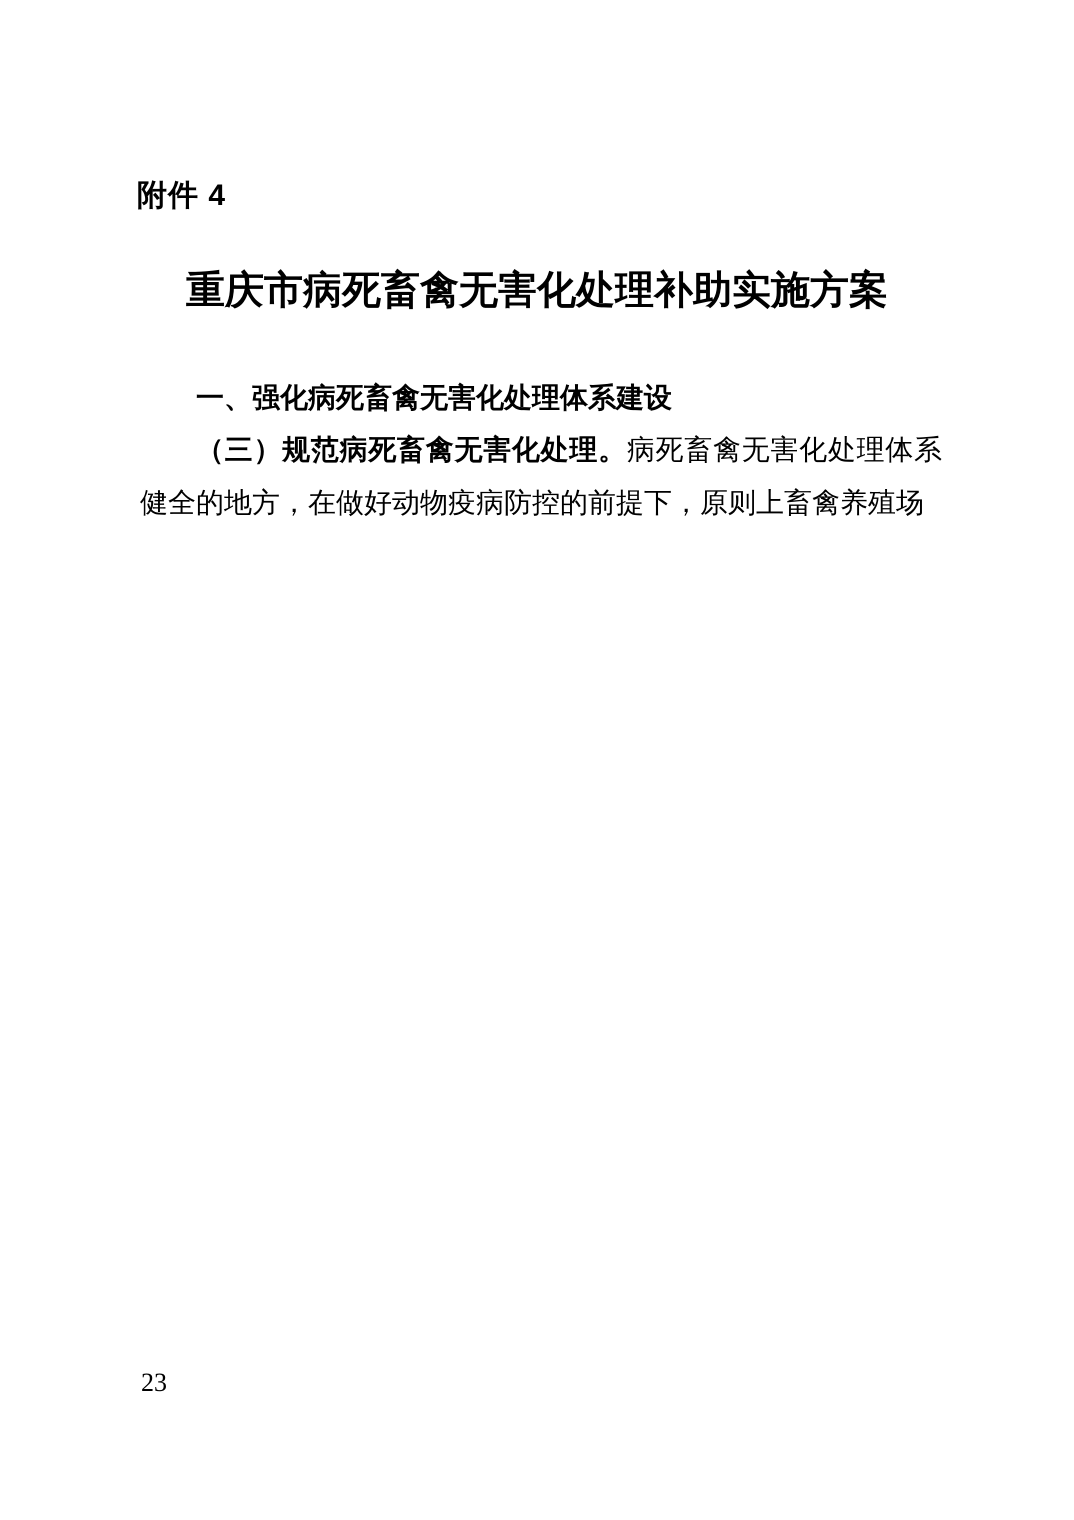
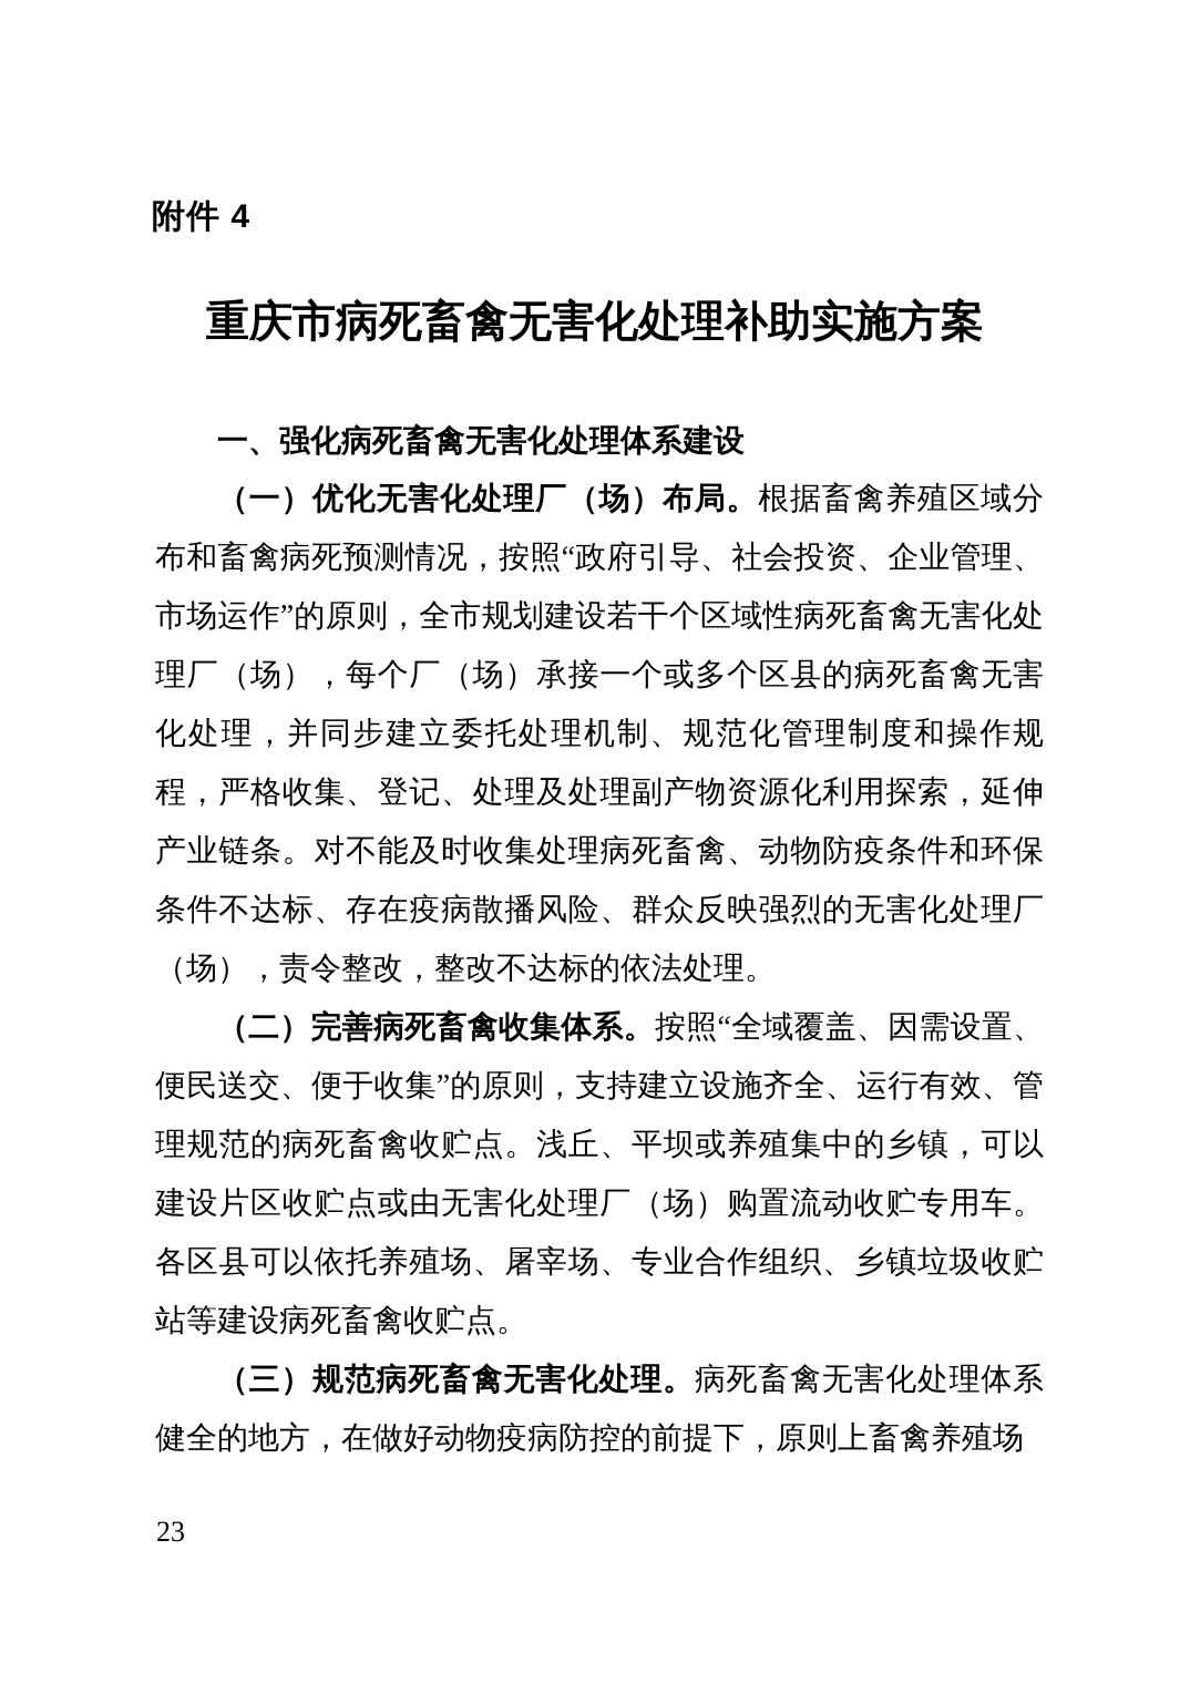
  附件 4
  重庆市病死畜禽无害化处理补助实施方案
  一、强化病死畜禽无害化处理体系建设
+ （一）优化无害化处理厂（场）布局。根据畜禽养殖区域分布和畜禽病死预测情况，按照“政府引导、社会投资、企业管理、市场运作”的原则，全市规划建设若干个区域性病死畜禽无害化处理厂（场），每个厂（场）承接一个或多个区县的病死畜禽无害化处理，并同步建立委托处理机制、规范化管理制度和操作规程，严格收集、登记、处理及处理副产物资源化利用探索，延伸产业链条。对不能及时收集处理病死畜禽、动物防疫条件和环保条件不达标、存在疫病散播风险、群众反映强烈的无害化处理厂（场），责令整改，整改不达标的依法处理。
+ （二）完善病死畜禽收集体系。按照“全域覆盖、因需设置、便民送交、便于收集”的原则，支持建立设施齐全、运行有效、管理规范的病死畜禽收贮点。浅丘、平坝或养殖集中的乡镇，可以建设片区收贮点或由无害化处理厂（场）购置流动收贮专用车。各区县可以依托养殖场、屠宰场、专业合作组织、乡镇垃圾收贮站等建设病死畜禽收贮点。
  （三）规范病死畜禽无害化处理。病死畜禽无害化处理体系健全的地方，在做好动物疫病防控的前提下，原则上畜禽养殖场
  23
